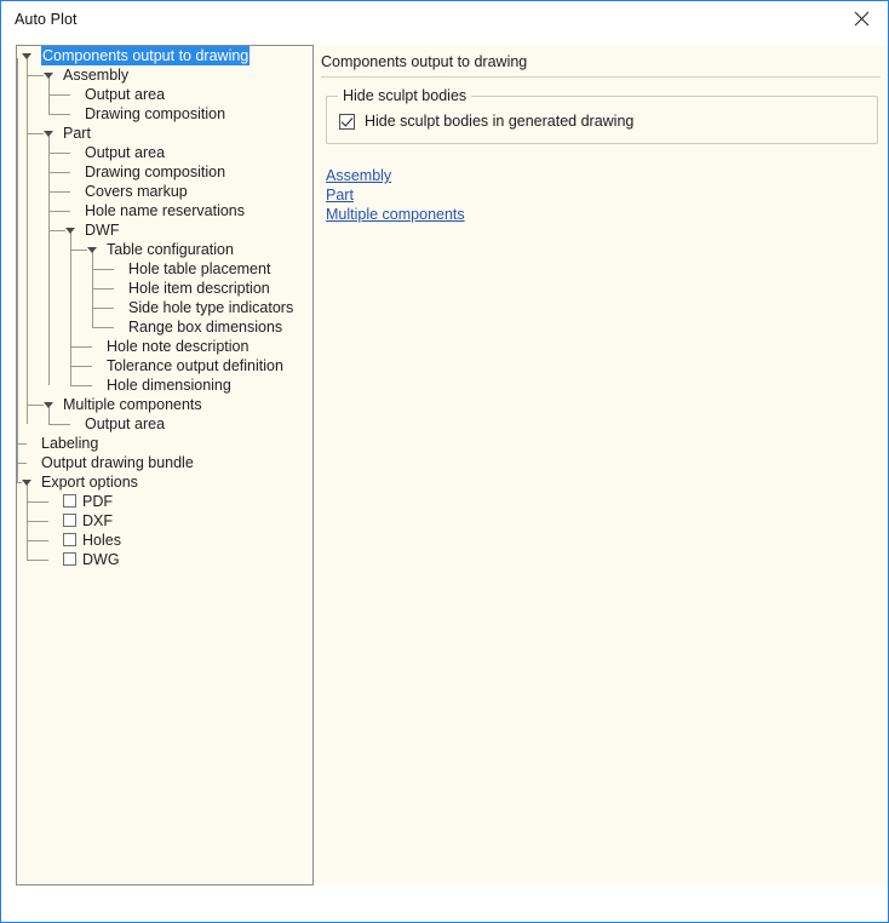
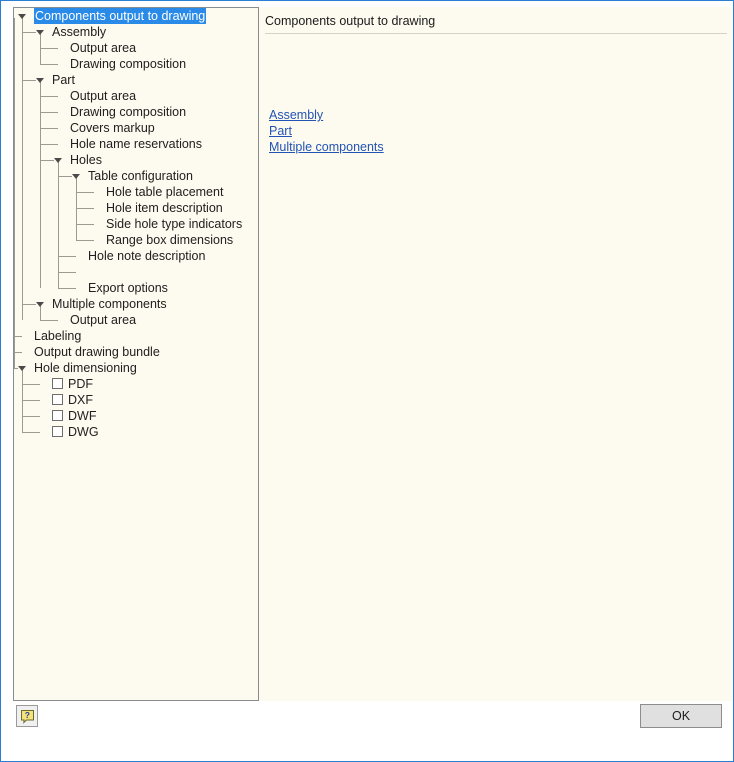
- Auto Plot
  Components output to drawing
  Assembly
  Output area
  Drawing composition
  Part
  Output area
  Drawing composition
  Covers markup
  Hole name reservations
- DWF
+ Holes
  Table configuration
  Hole table placement
  Hole item description
  Side hole type indicators
  Range box dimensions
  Hole note description
- Tolerance output definition
- Hole dimensioning
+ Export options
  Multiple components
  Output area
  Labeling
  Output drawing bundle
- Export options
+ Hole dimensioning
  PDF
  DXF
- Holes
+ DWF
  DWG
  Components output to drawing
- Hide sculpt bodies
- Hide sculpt bodies in generated drawing
  Assembly
  Part
  Multiple components
+ ?
+ OK
